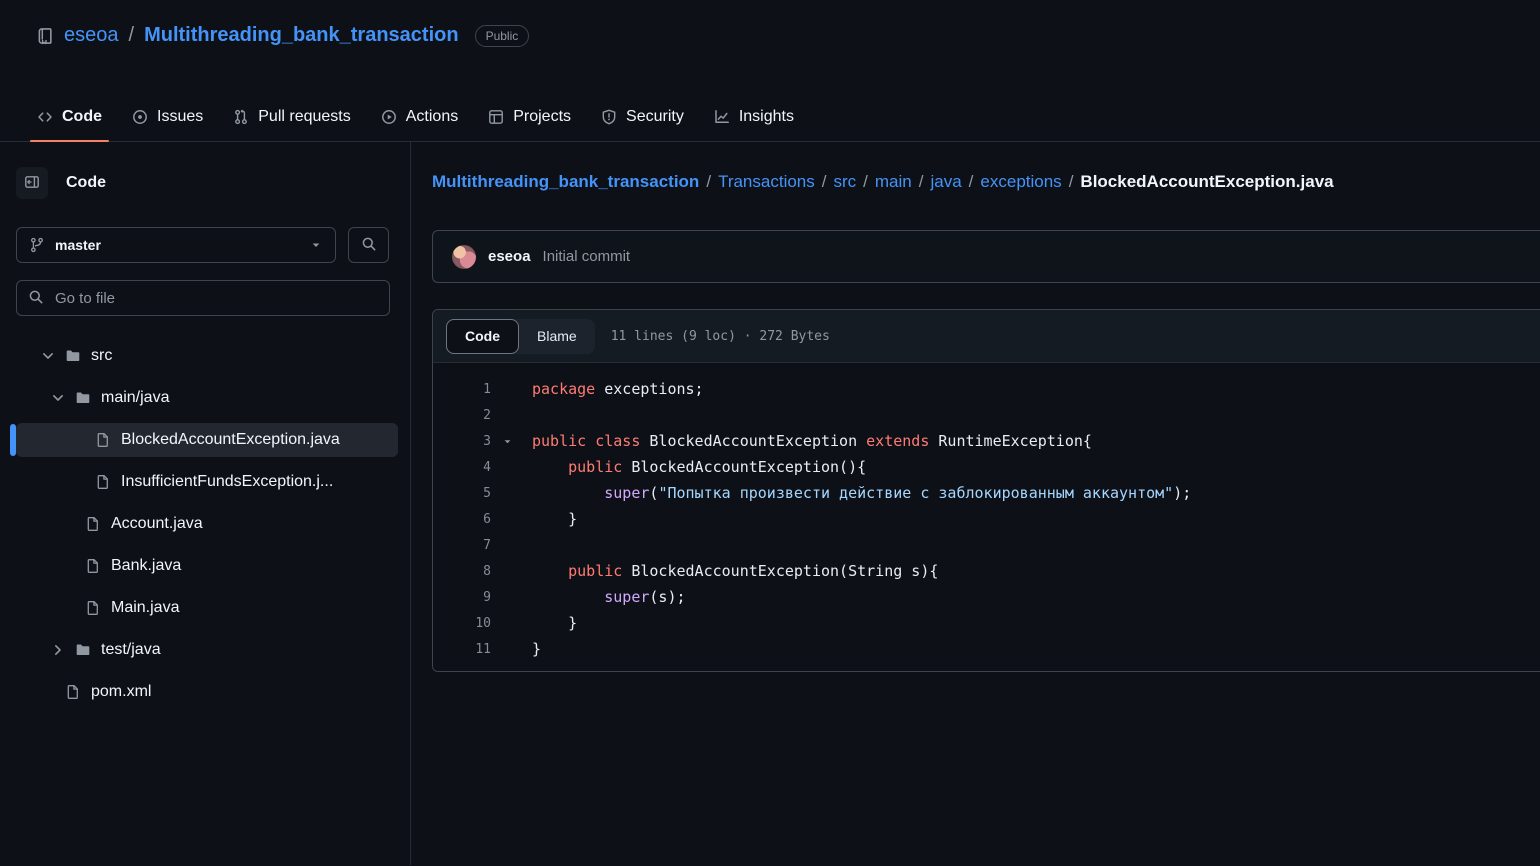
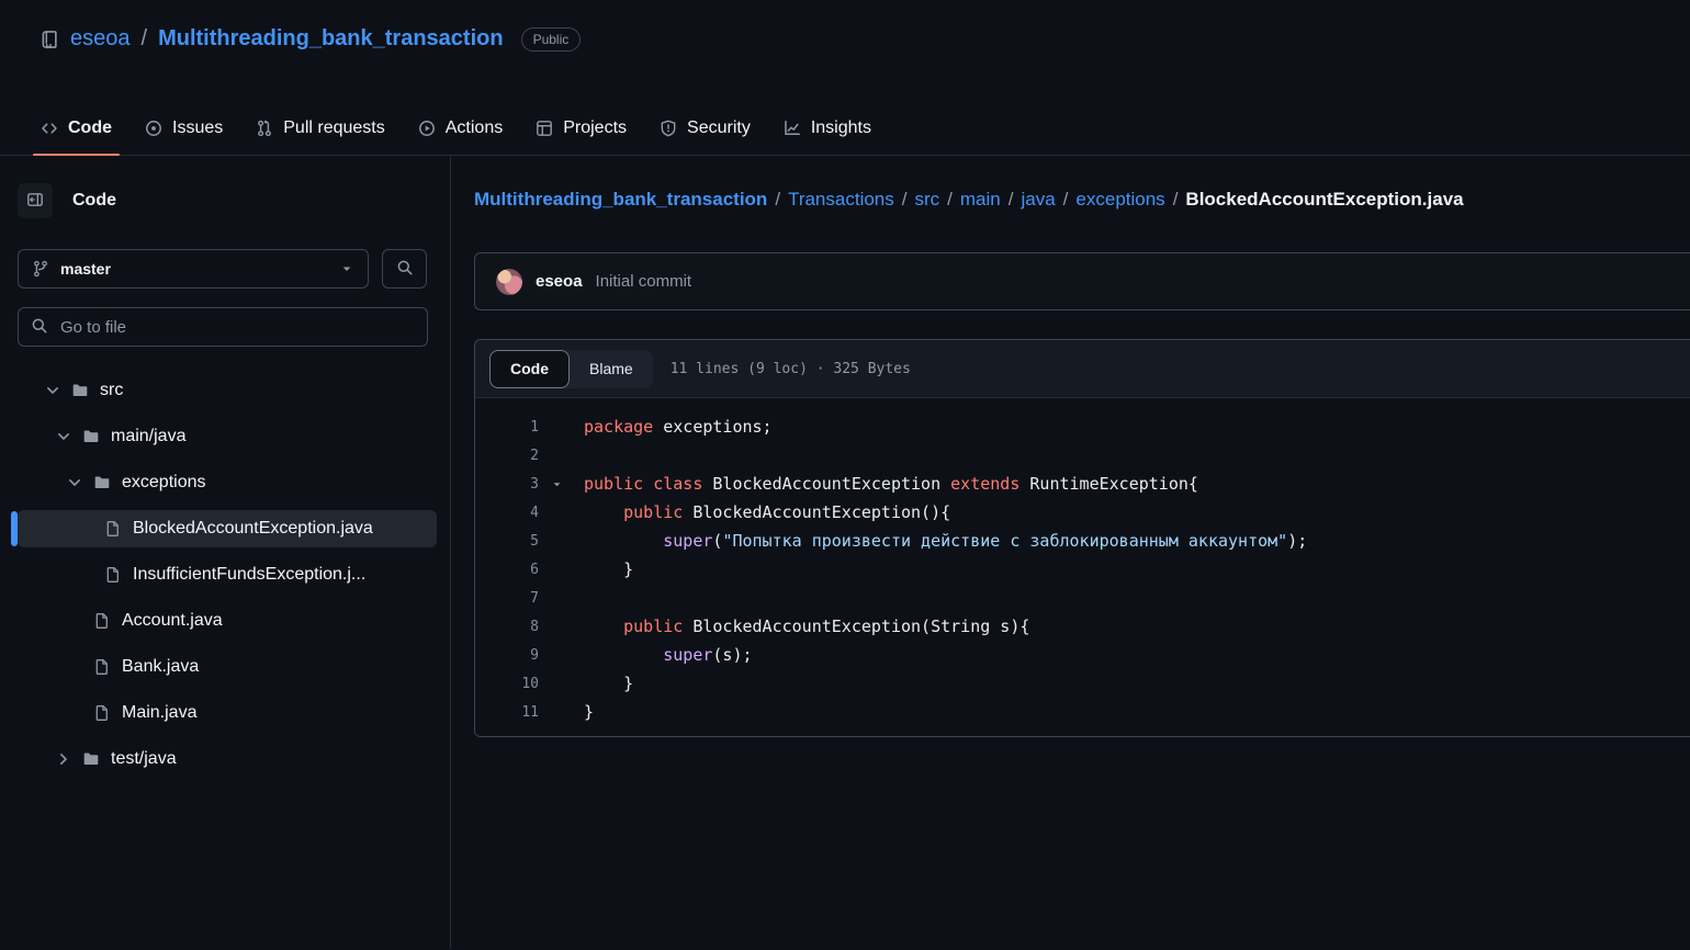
  eseoa
  /
  Multithreading_bank_transaction
  Public
  Code
  Issues
  Pull requests
  Actions
  Projects
  Security
  Insights
  Code
  master
  Go to file
  src
  main/java
+ exceptions
  BlockedAccountException.java
  InsufficientFundsException.j...
  Account.java
  Bank.java
  Main.java
  test/java
- pom.xml
  Multithreading_bank_transaction / Transactions / src / main / java / exceptions / BlockedAccountException.java
  eseoa
  Initial commit
  Code
  Blame
- 11 lines (9 loc) · 272 Bytes
+ 11 lines (9 loc) · 325 Bytes
  1
  package exceptions;
  2
  3
  public class BlockedAccountException extends RuntimeException{
  4
  public BlockedAccountException(){
  5
  super("Попытка произвести действие с заблокированным аккаунтом");
  6
  }
  7
  8
  public BlockedAccountException(String s){
  9
  super(s);
  10
  }
  11
  }
